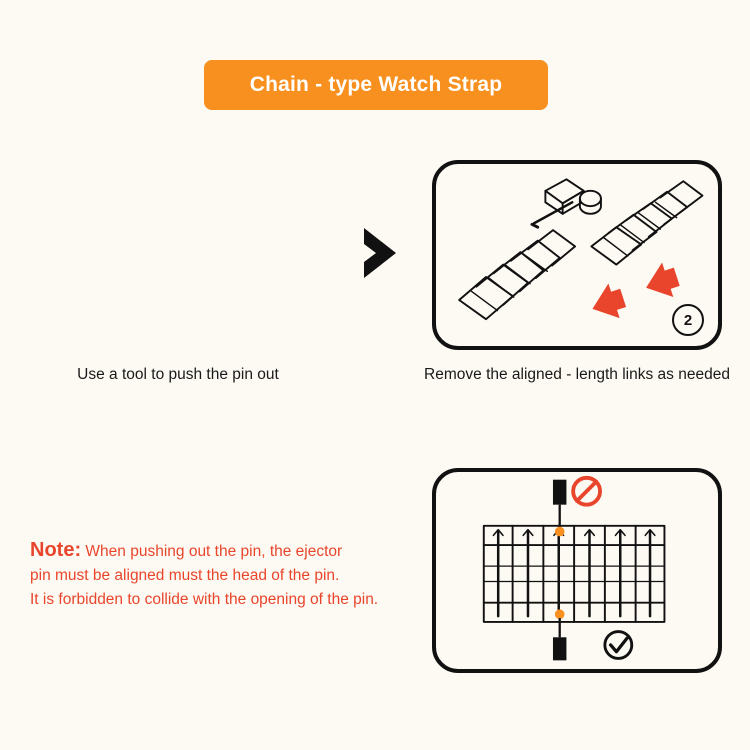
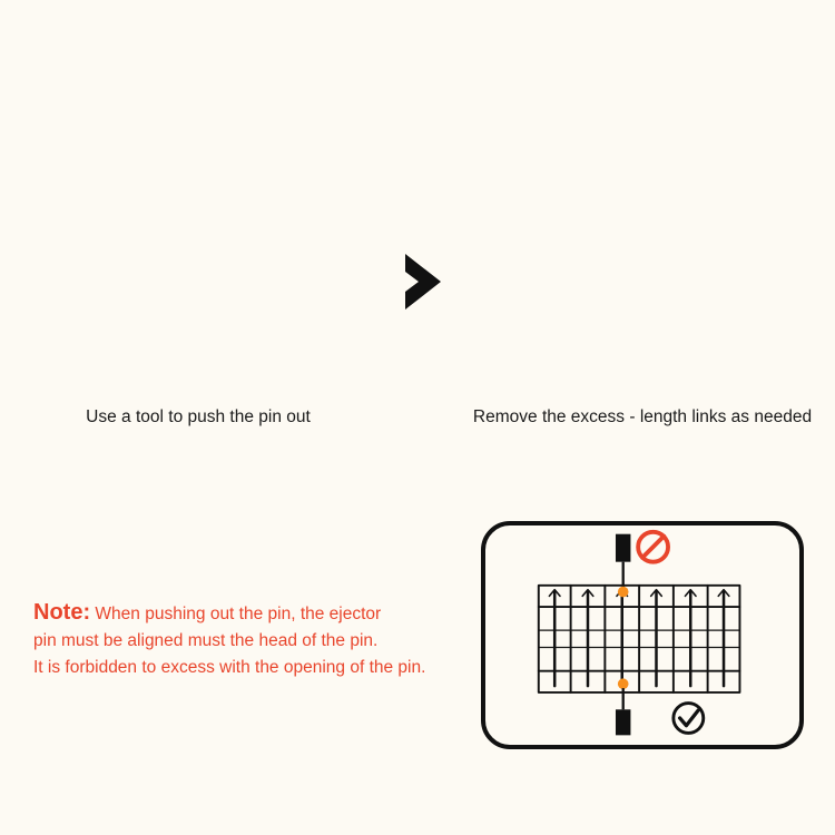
- Chain - type Watch Strap
  Use a tool to push the pin out
- 2
- Remove the aligned - length links as needed
+ Remove the excess - length links as needed
  Note: When pushing out the pin, the ejector
  pin must be aligned must the head of the pin.
- It is forbidden to collide with the opening of the pin.
+ It is forbidden to excess with the opening of the pin.
